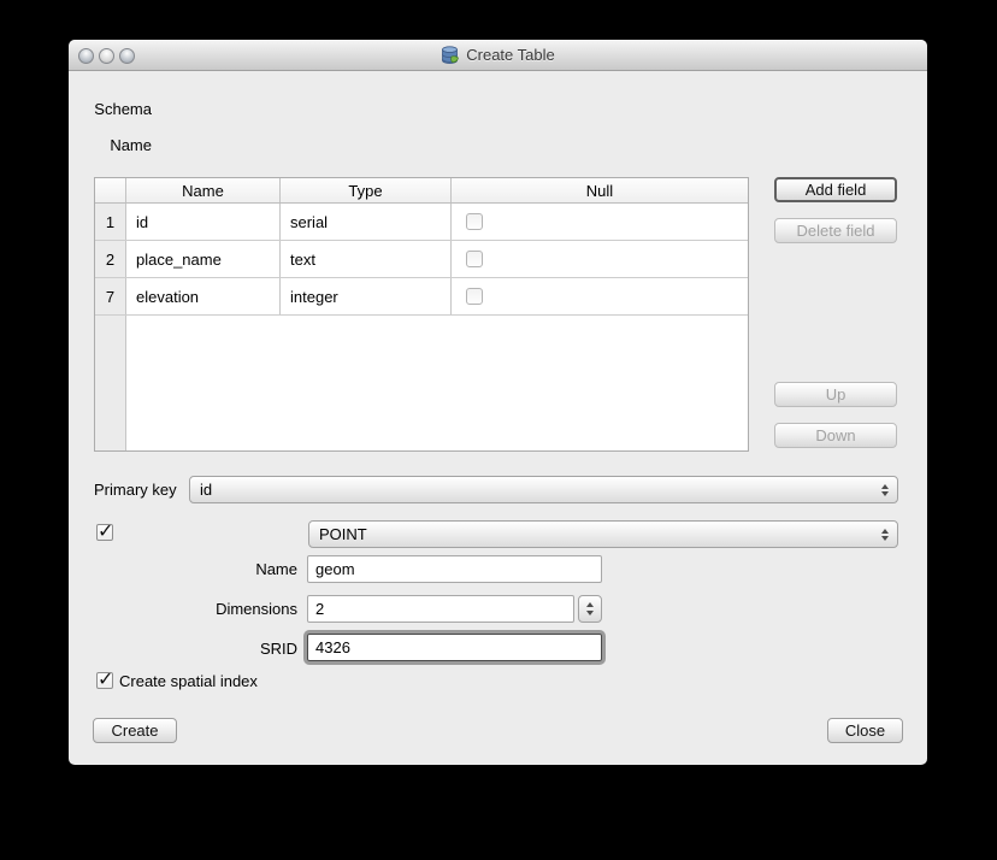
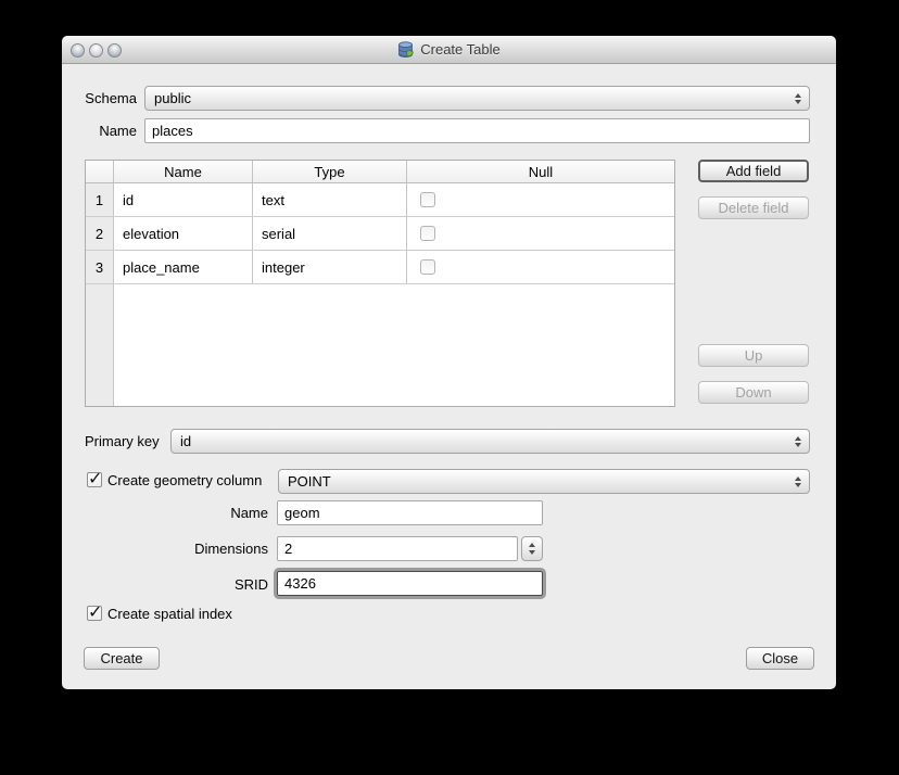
  Create Table
  Schema
+ public
  Name
+ places
  Name
  Type
  Null
  1
  id
- serial
+ text
  2
- place_name
+ elevation
- text
+ serial
- 7
+ 3
- elevation
+ place_name
  integer
  Add field
  Delete field
  Up
  Down
  Primary key
  id
+ Create geometry column
  POINT
  Name
  geom
  Dimensions
  2
  SRID
  4326
  Create spatial index
  Create
  Close
